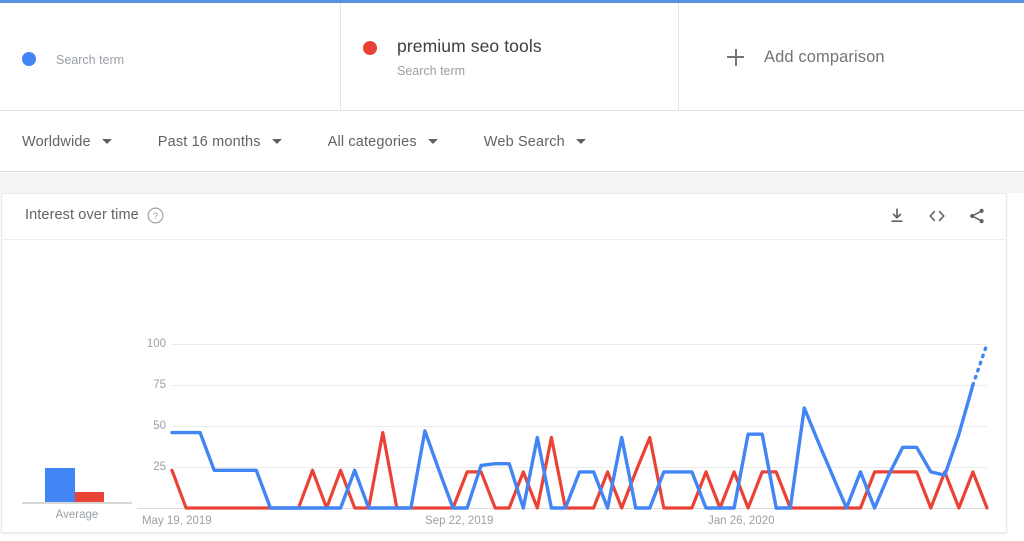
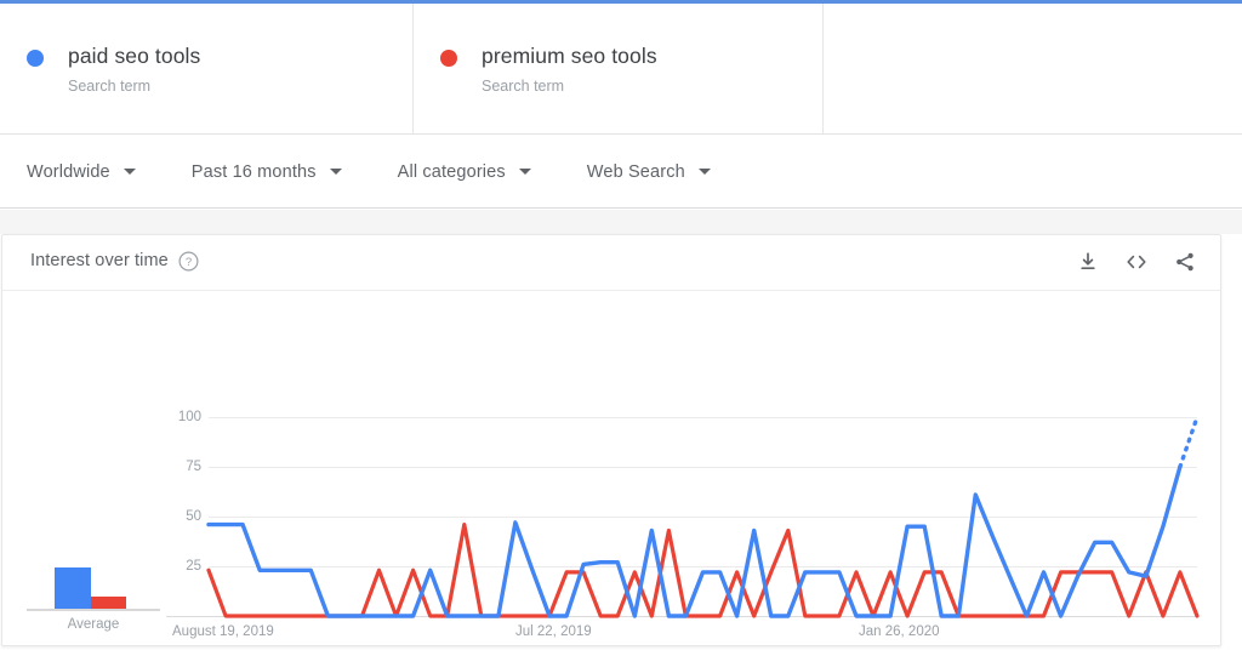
+ paid seo tools
  Search term
  premium seo tools
  Search term
- Add comparison
  Worldwide
  Past 16 months
  All categories
  Web Search
  Interest over time
  ?
  Average
  100
  75
  50
  25
- May 19, 2019
+ August 19, 2019
- Sep 22, 2019
+ Jul 22, 2019
  Jan 26, 2020
